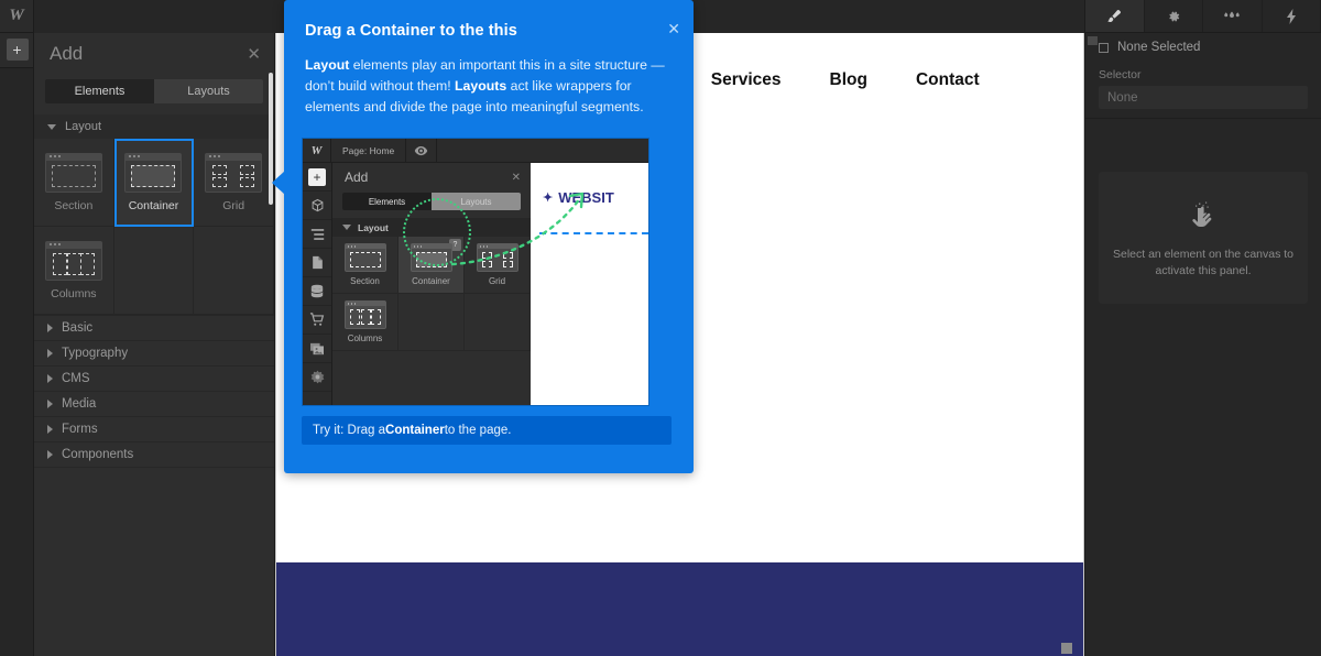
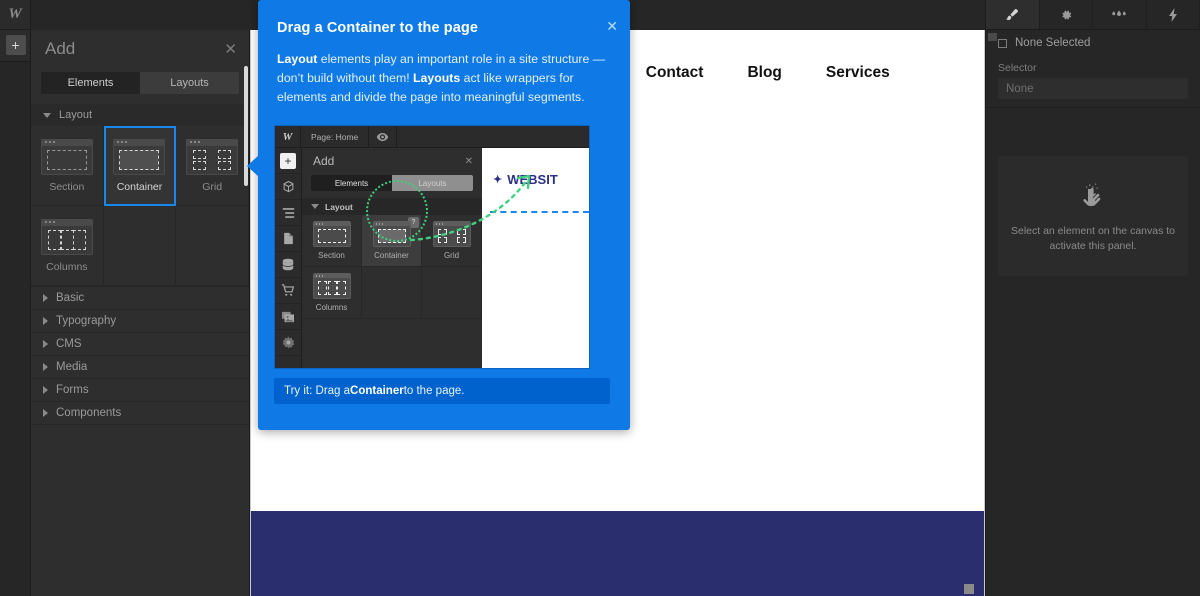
  W
  +
  Add
  ✕
  Elements
  Layouts
  Layout
  Section
  Container
  Grid
  Columns
  Basic
  Typography
  CMS
  Media
  Forms
  Components
- Services
+ Contact
  Blog
- Contact
+ Services
  None Selected
  Selector
  None
  Select an element on the canvas to activate this panel.
  ✕
- Drag a Container to the this
+ Drag a Container to the page
- Layout elements play an important this in a site structure — don’t build without them! Layouts act like wrappers for elements and divide the page into meaningful segments.
+ Layout elements play an important role in a site structure — don’t build without them! Layouts act like wrappers for elements and divide the page into meaningful segments.
  W
  Page: Home
  +
  Add
  ✕
  Elements
  Layouts
  Layout
  Section
  Container
  Grid
  Columns
  ✦
  WEBSIT
  Try it: Drag a
  Container
  to the page.
